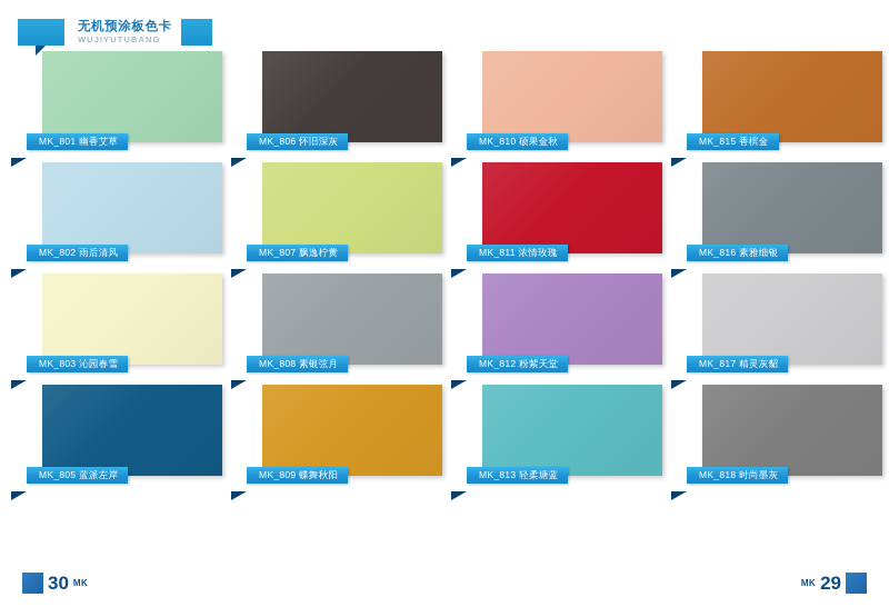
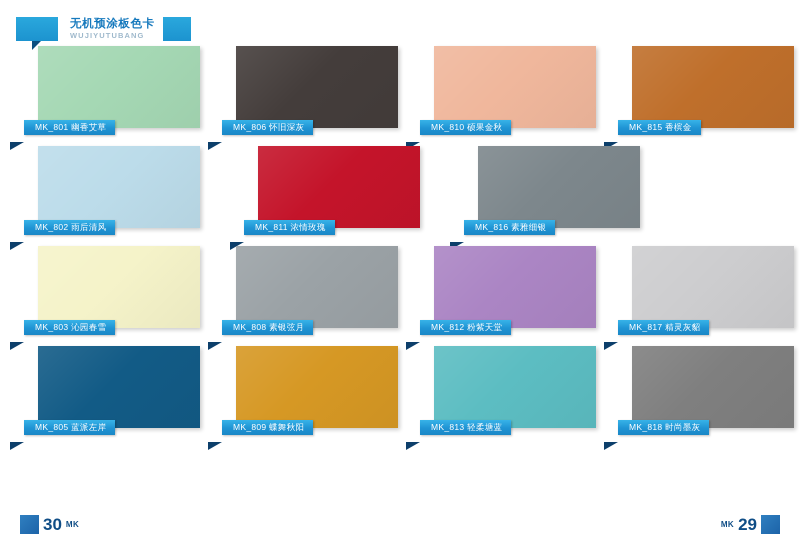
  无机预涂板色卡
  WUJIYUTUBANG
  MK_801 幽香艾草
  MK_806 怀旧深灰
  MK_810 硕果金秋
  MK_815 香槟金
  MK_802 雨后清风
- MK_807 飘逸柠黄
  MK_811 浓情玫瑰
  MK_816 素雅细银
  MK_803 沁园春雪
  MK_808 素银弦月
  MK_812 粉紫天堂
  MK_817 精灵灰貂
  MK_805 蓝派左岸
  MK_809 蝶舞秋阳
  MK_813 轻柔塘蓝
  MK_818 时尚墨灰
  30
  MK
  MK
  29
